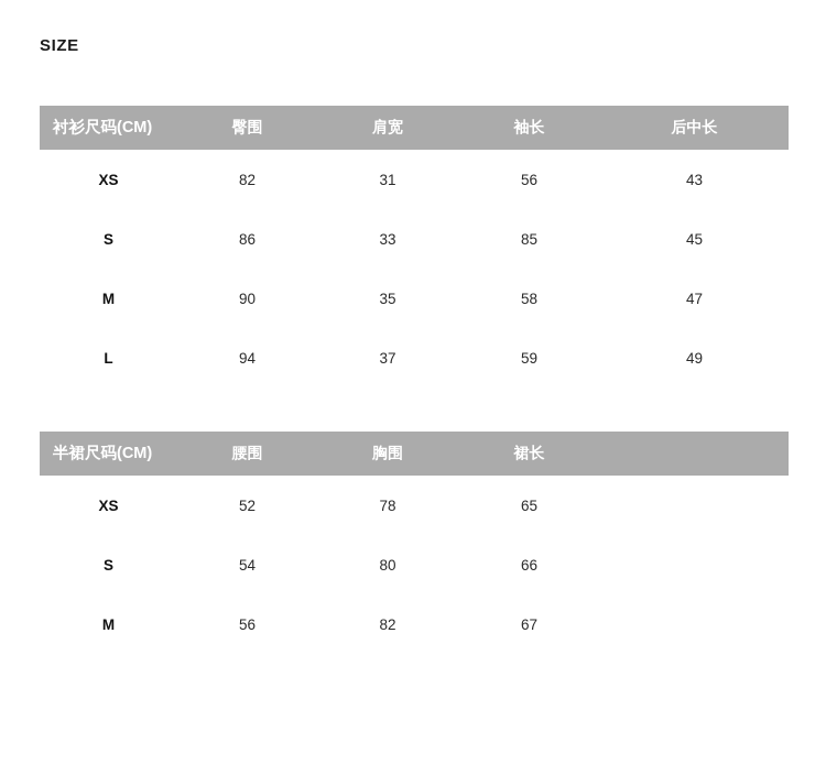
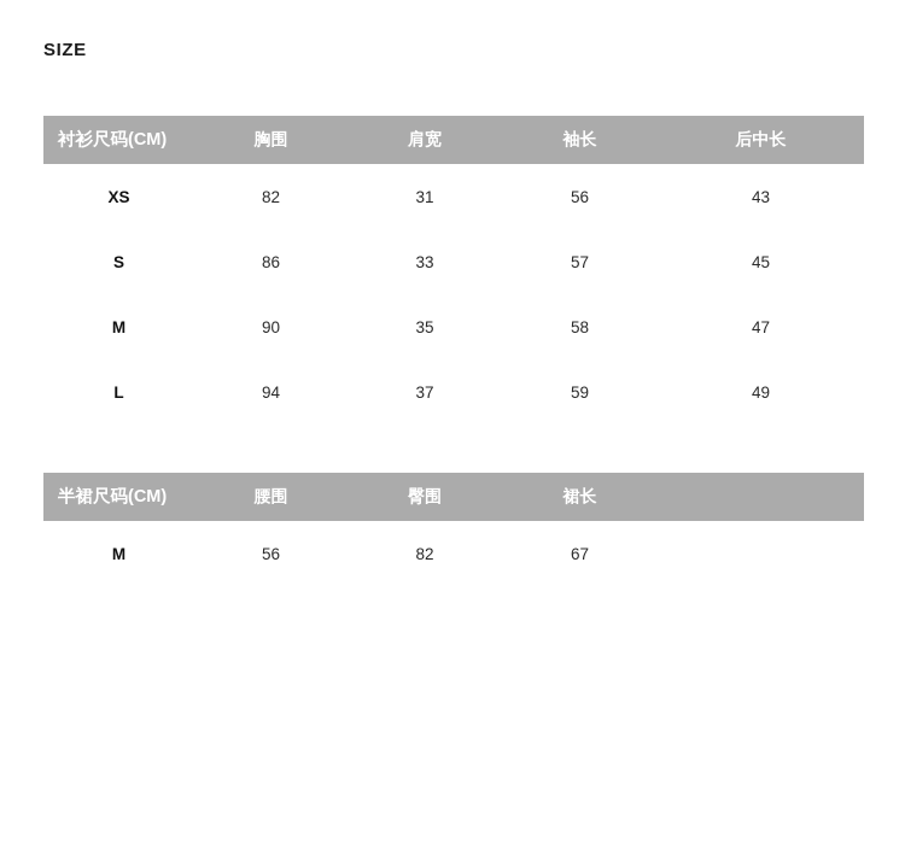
  SIZE
- 衬衫尺码(CM)	臀围	肩宽	袖长	后中长
+ 衬衫尺码(CM)	胸围	肩宽	袖长	后中长
  XS	82	31	56	43
- S	86	33	85	45
+ S	86	33	57	45
  M	90	35	58	47
  L	94	37	59	49
- 半裙尺码(CM)	腰围	胸围	裙长
+ 半裙尺码(CM)	腰围	臀围	裙长
- XS	52	78	65
- S	54	80	66
  M	56	82	67
